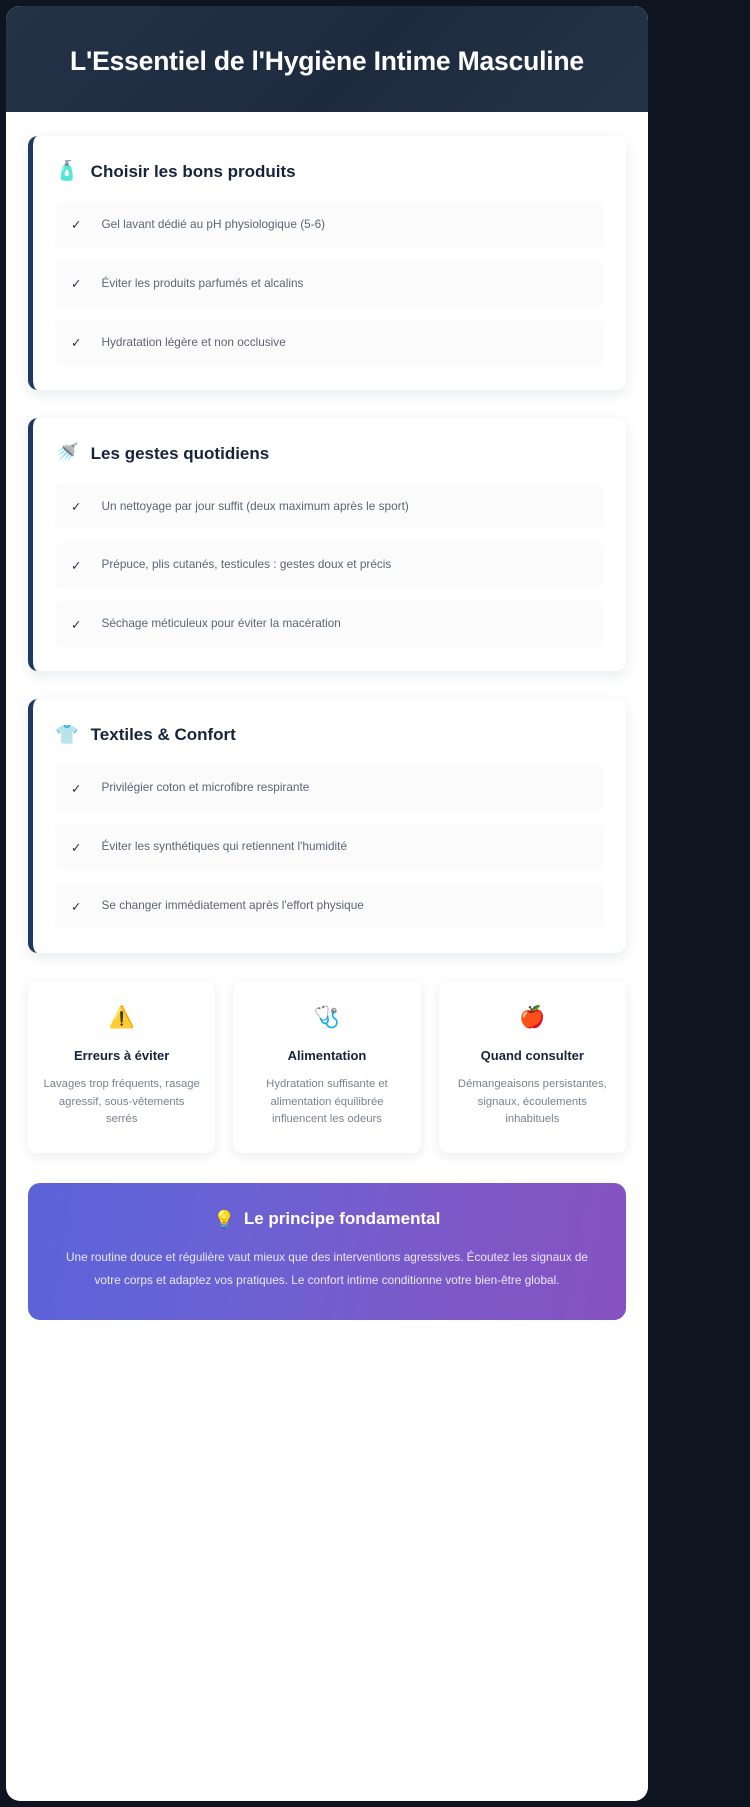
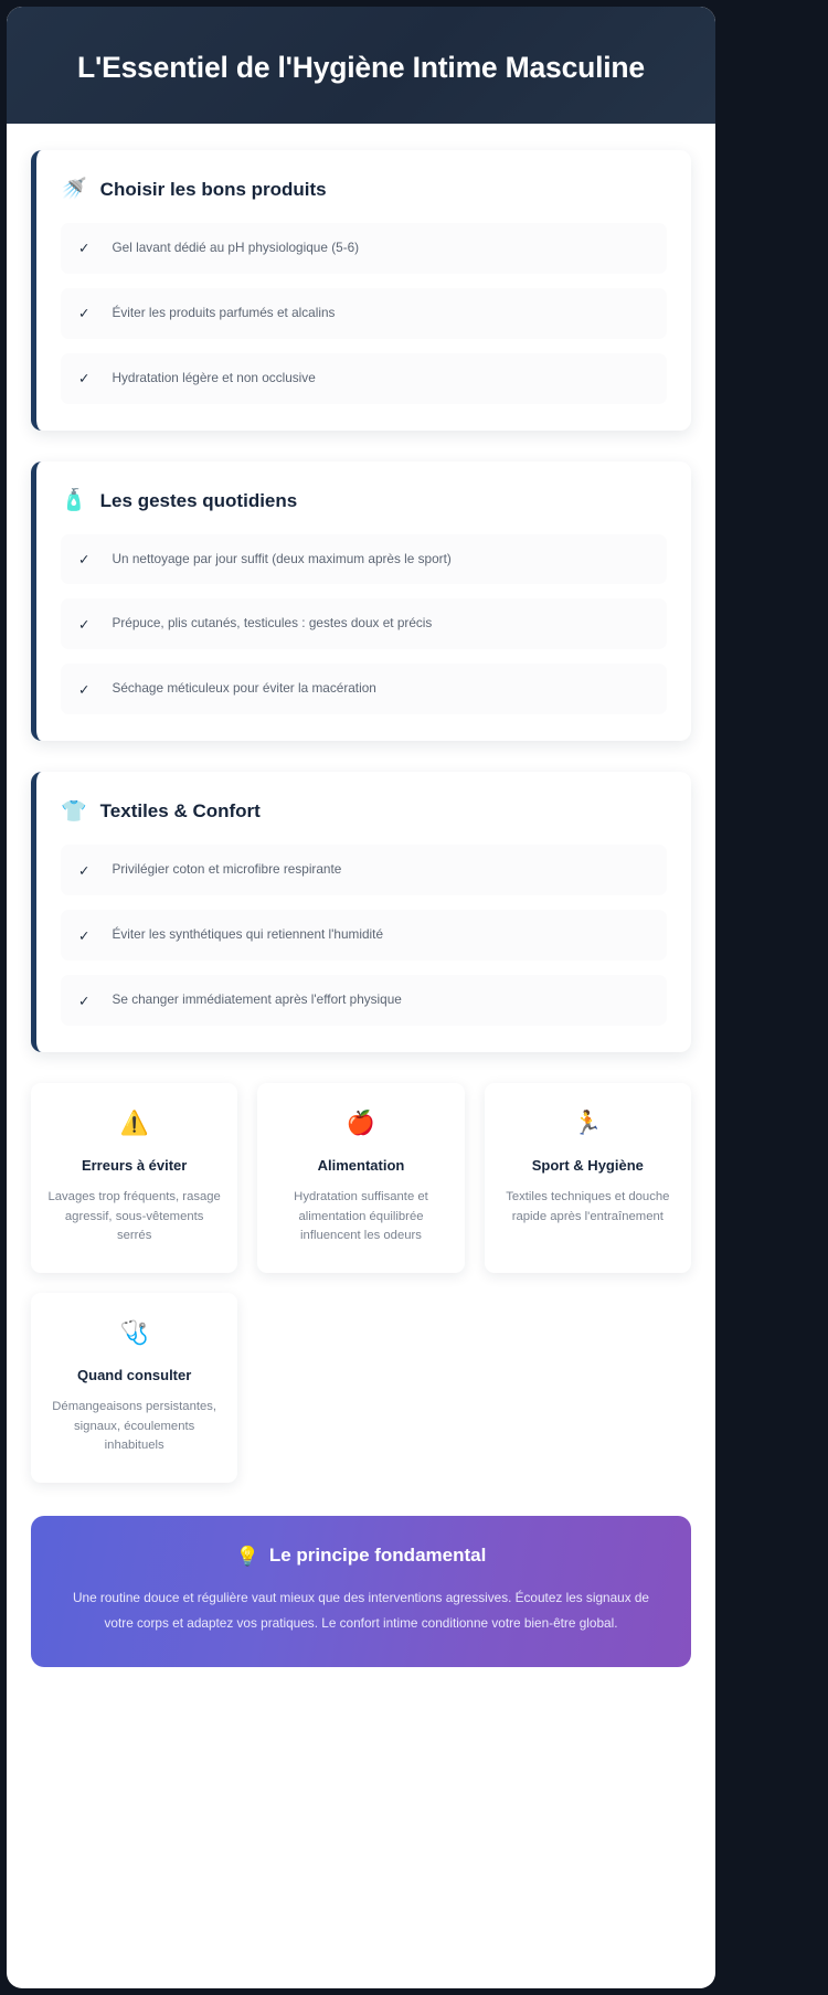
  L'Essentiel de l'Hygiène Intime Masculine
- 🧴
+ 🚿
  Choisir les bons produits
  ✓
  Gel lavant dédié au pH physiologique (5-6)
  ✓
  Éviter les produits parfumés et alcalins
  ✓
  Hydratation légère et non occlusive
- 🚿
+ 🧴
  Les gestes quotidiens
  ✓
  Un nettoyage par jour suffit (deux maximum après le sport)
  ✓
  Prépuce, plis cutanés, testicules : gestes doux et précis
  ✓
  Séchage méticuleux pour éviter la macération
  👕
  Textiles & Confort
  ✓
  Privilégier coton et microfibre respirante
  ✓
  Éviter les synthétiques qui retiennent l'humidité
  ✓
  Se changer immédiatement après l'effort physique
  ⚠️
  Erreurs à éviter
  Lavages trop fréquents, rasage agressif, sous-vêtements serrés
- 🩺
+ 🍎
  Alimentation
  Hydratation suffisante et alimentation équilibrée influencent les odeurs
+ 🏃
+ Sport & Hygiène
+ Textiles techniques et douche rapide après l'entraînement
- 🍎
+ 🩺
  Quand consulter
  Démangeaisons persistantes, signaux, écoulements inhabituels
  💡
  Le principe fondamental
  Une routine douce et régulière vaut mieux que des interventions agressives. Écoutez les signaux de votre corps et adaptez vos pratiques. Le confort intime conditionne votre bien-être global.
